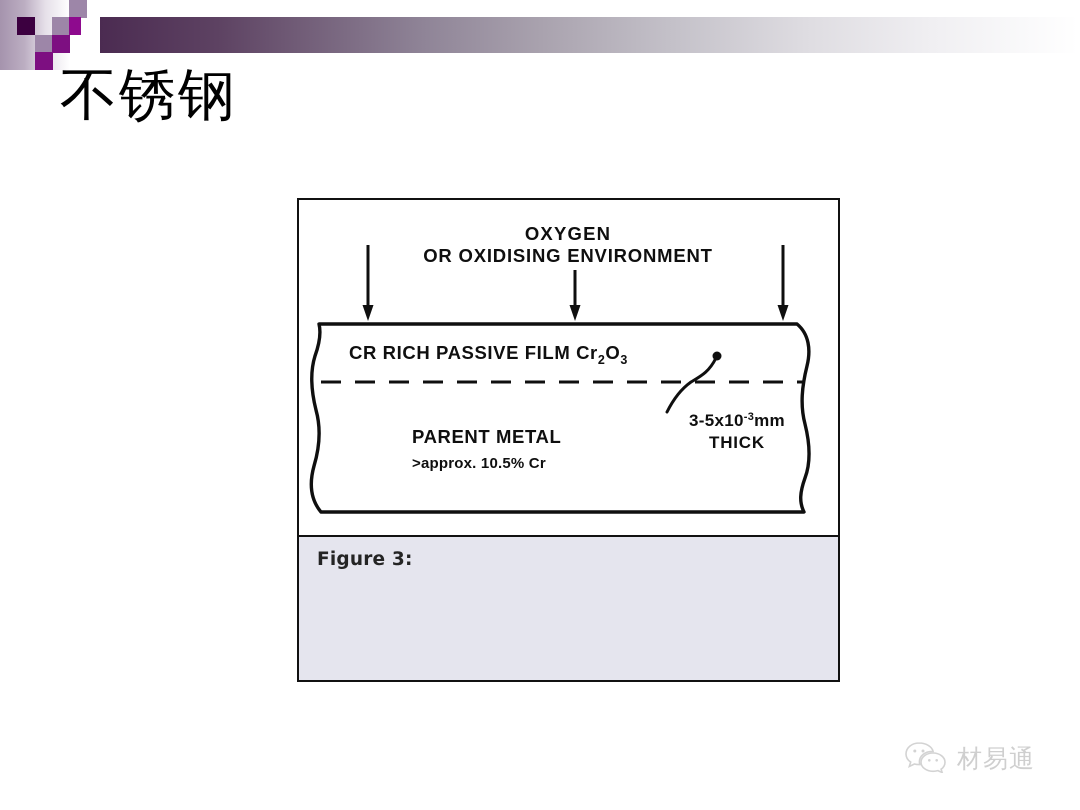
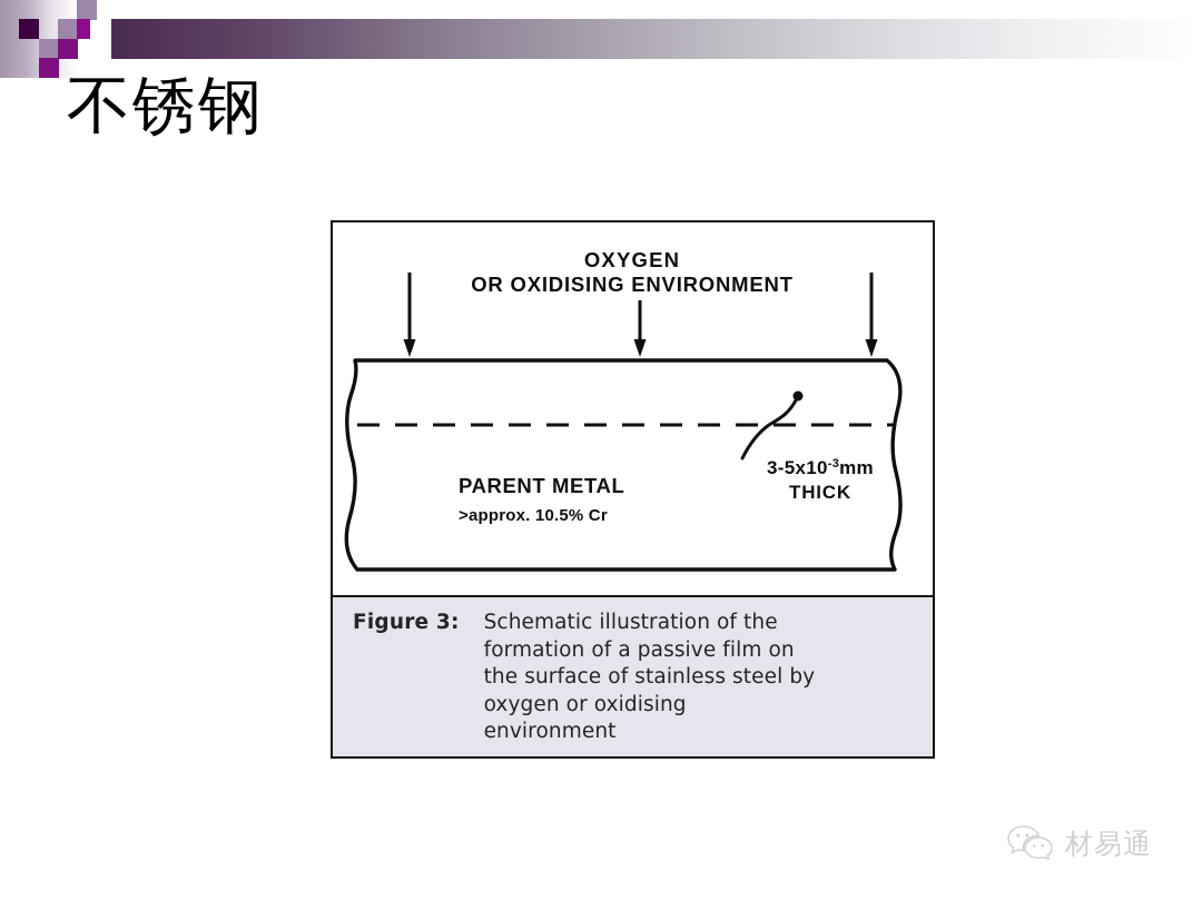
  不锈钢
  OXYGEN
  OR OXIDISING ENVIRONMENT
- CR RICH PASSIVE FILM Cr2 O3
  3-5x10-3mm
  THICK
  PARENT METAL
  >approx. 10.5% Cr
  Figure 3:
+ Schematic illustration of the
+ formation of a passive film on
+ the surface of stainless steel by
+ oxygen or oxidising
+ environment
  材易通
